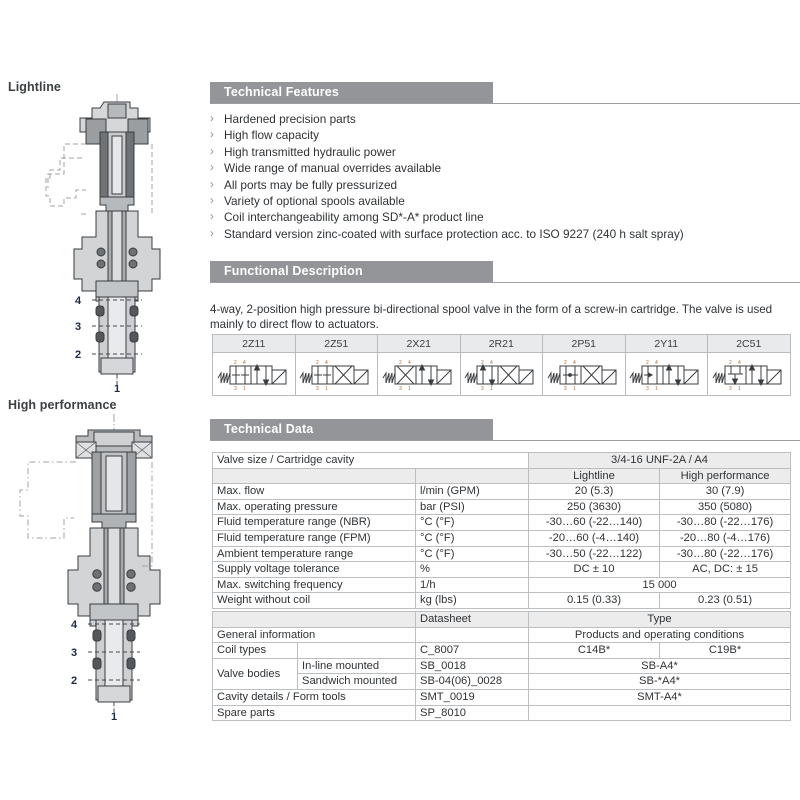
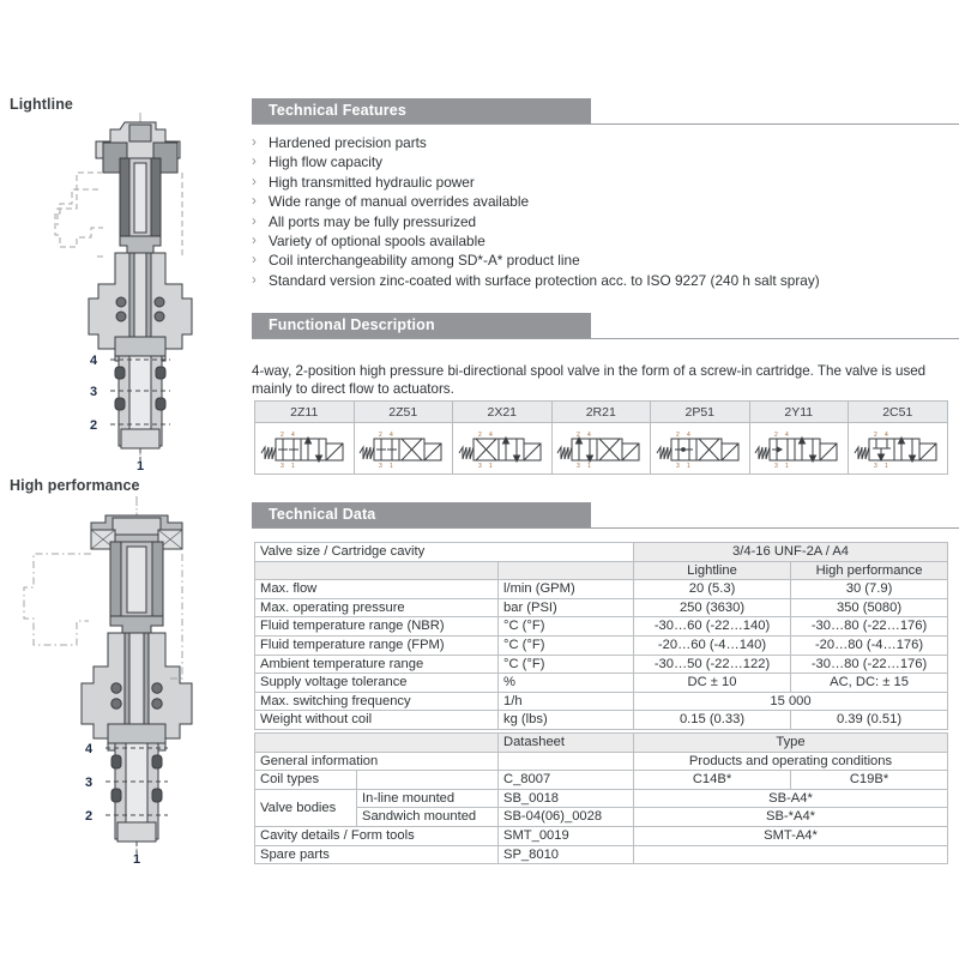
  Lightline
  4
  3
  2
  1
  High performance
  4
  3
  2
  1
  Technical Features
  ›
  Hardened precision parts
  ›
  High flow capacity
  ›
  High transmitted hydraulic power
  ›
  Wide range of manual overrides available
  ›
  All ports may be fully pressurized
  ›
  Variety of optional spools available
  ›
  Coil interchangeability among SD*-A* product line
  ›
  Standard version zinc-coated with surface protection acc. to ISO 9227 (240 h salt spray)
  Functional Description
  4-way, 2-position high pressure bi-directional spool valve in the form of a screw-in cartridge. The valve is used mainly to direct flow to actuators.
  2Z11	2Z51	2X21	2R21	2P51	2Y11	2C51
  Technical Data
  Valve size / Cartridge cavity	3/4-16 UNF-2A / A4
  		Lightline	High performance
  Max. flow	l/min (GPM)	20 (5.3)	30 (7.9)
  Max. operating pressure	bar (PSI)	250 (3630)	350 (5080)
  Fluid temperature range (NBR)	°C (°F)	-30…60 (-22…140)	-30…80 (-22…176)
  Fluid temperature range (FPM)	°C (°F)	-20…60 (-4…140)	-20…80 (-4…176)
  Ambient temperature range	°C (°F)	-30…50 (-22…122)	-30…80 (-22…176)
  Supply voltage tolerance	%	DC ± 10	AC, DC: ± 15
  Max. switching frequency	1/h	15 000
- Weight without coil	kg (lbs)	0.15 (0.33)	0.23 (0.51)
+ Weight without coil	kg (lbs)	0.15 (0.33)	0.39 (0.51)
  	Datasheet	Type
  General information		Products and operating conditions
  Coil types		C_8007	C14B*	C19B*
  Valve bodies	In-line mounted	SB_0018	SB-A4*
  Sandwich mounted	SB-04(06)_0028	SB-*A4*
  Cavity details / Form tools	SMT_0019	SMT-A4*
  Spare parts	SP_8010
